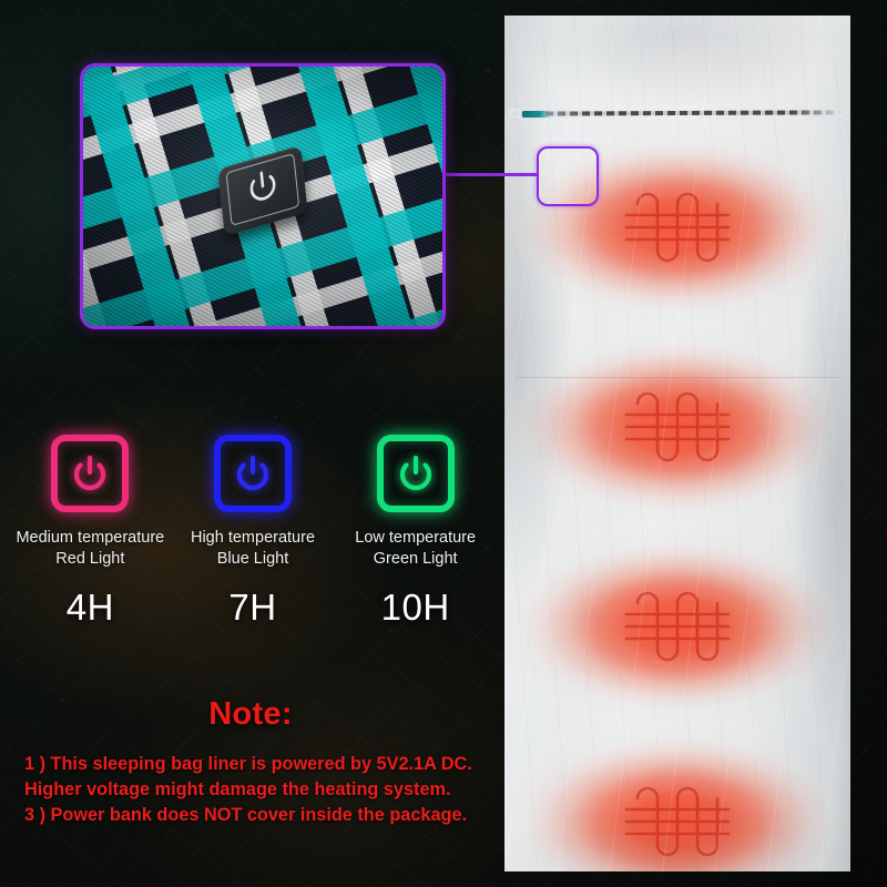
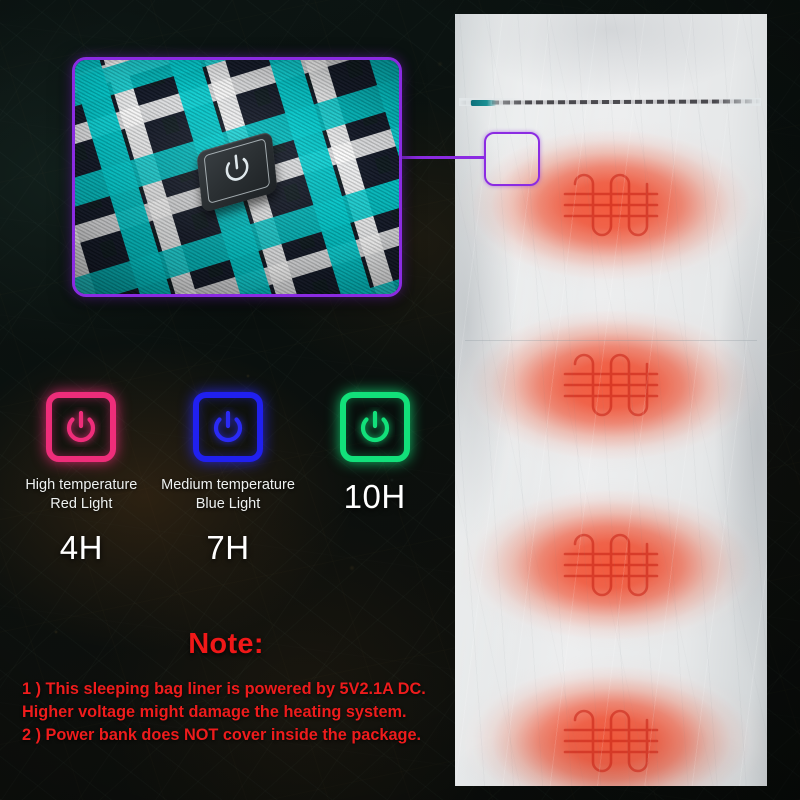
- Medium temperature
+ High temperature
  Red Light
  4H
- High temperature
+ Medium temperature
  Blue Light
  7H
- Low temperature
- Green Light
  10H
  Note:
  1 ) This sleeping bag liner is powered by 5V2.1A DC.
  Higher voltage might damage the heating system.
- 3 ) Power bank does NOT cover inside the package.
+ 2 ) Power bank does NOT cover inside the package.
